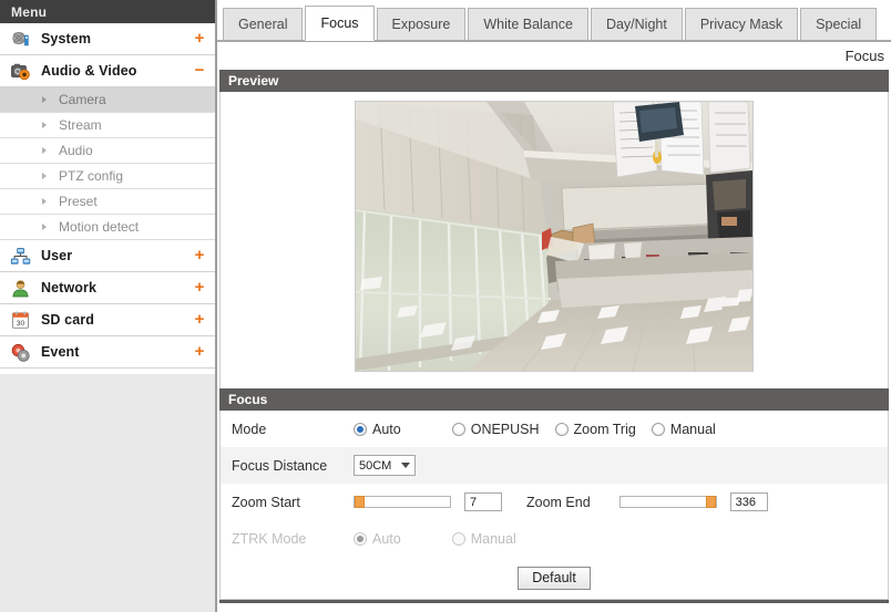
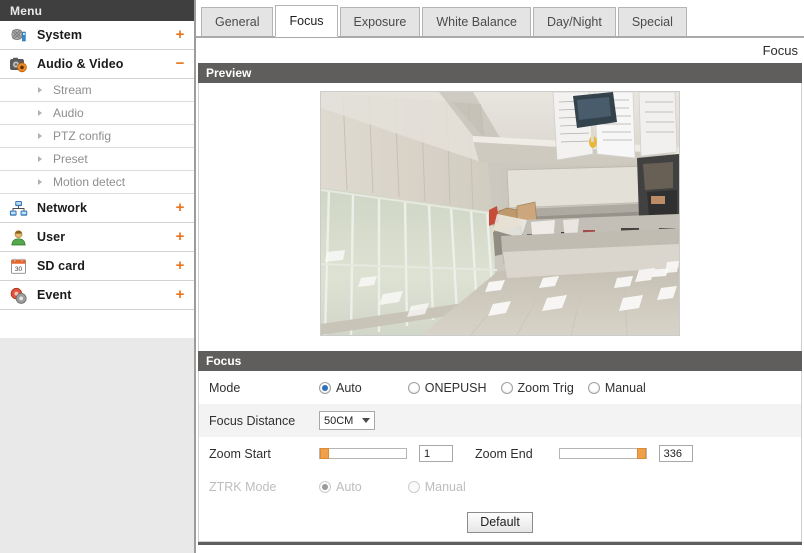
  Menu
  System
  +
  Audio & Video
  −
- Camera
  Stream
  Audio
  PTZ config
  Preset
  Motion detect
- User
+ Network
  +
- Network
+ User
  +
  SD card
  +
  Event
  +
  General
  Focus
  Exposure
  White Balance
  Day/Night
- Privacy Mask
  Special
  Focus
  Preview
  Focus
  Mode
  Auto
  ONEPUSH
  Zoom Trig
  Manual
  Focus Distance
  50CM
  Zoom Start
- 7
+ 1
  Zoom End
  336
  ZTRK Mode
  Auto
  Manual
  Default
